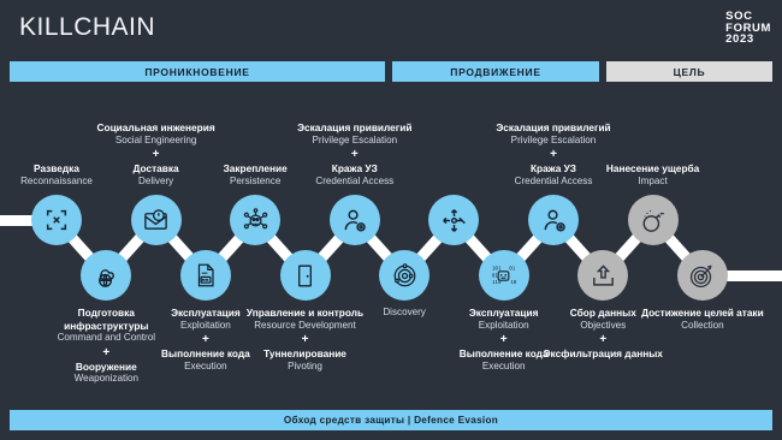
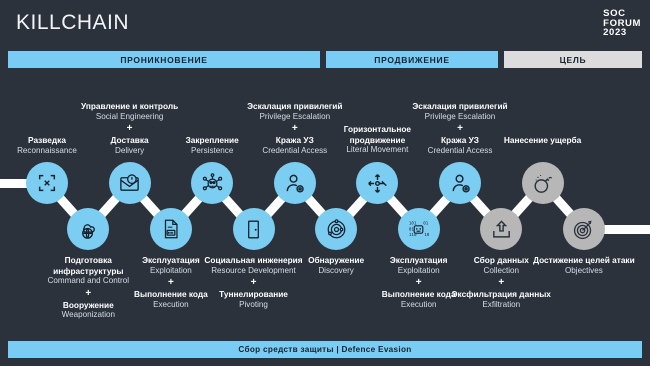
  KILLCHAIN
  SOC
  FORUM
  2023
  ПРОНИКНОВЕНИЕ
  ПРОДВИЖЕНИЕ
  ЦЕЛЬ
  Разведка
  Reconnaissance
  Подготовка инфраструктуры
  Command and Control
  +
  Вооружение
  Weaponization
- Социальная инженерия
+ Управление и контроль
  Social Engineering
  +
  Доставка
  Delivery
  Эксплуатация
  Exploitation
  +
  Выполнение кода
  Execution
  Закрепление
  Persistence
- Управление и контроль
+ Социальная инженерия
  Resource Development
  +
  Туннелирование
  Pivoting
  Эскалация привилегий
  Privilege Escalation
  +
  Кража УЗ
  Credential Access
+ Обнаружение
  Discovery
+ Горизонтальное продвижение
+ Literal Movement
  Эксплуатация
  Exploitation
  +
  Выполнение кода
  Execution
  Эскалация привилегий
  Privilege Escalation
  +
  Кража УЗ
  Credential Access
  Сбор данных
- Objectives
+ Collection
  +
  Эксфильтрация данных
+ Exfiltration
  Нанесение ущерба
- Impact
  Достижение целей атаки
- Collection
+ Objectives
- Обход средств защиты | Defence Evasion
+ Сбор средств защиты | Defence Evasion
